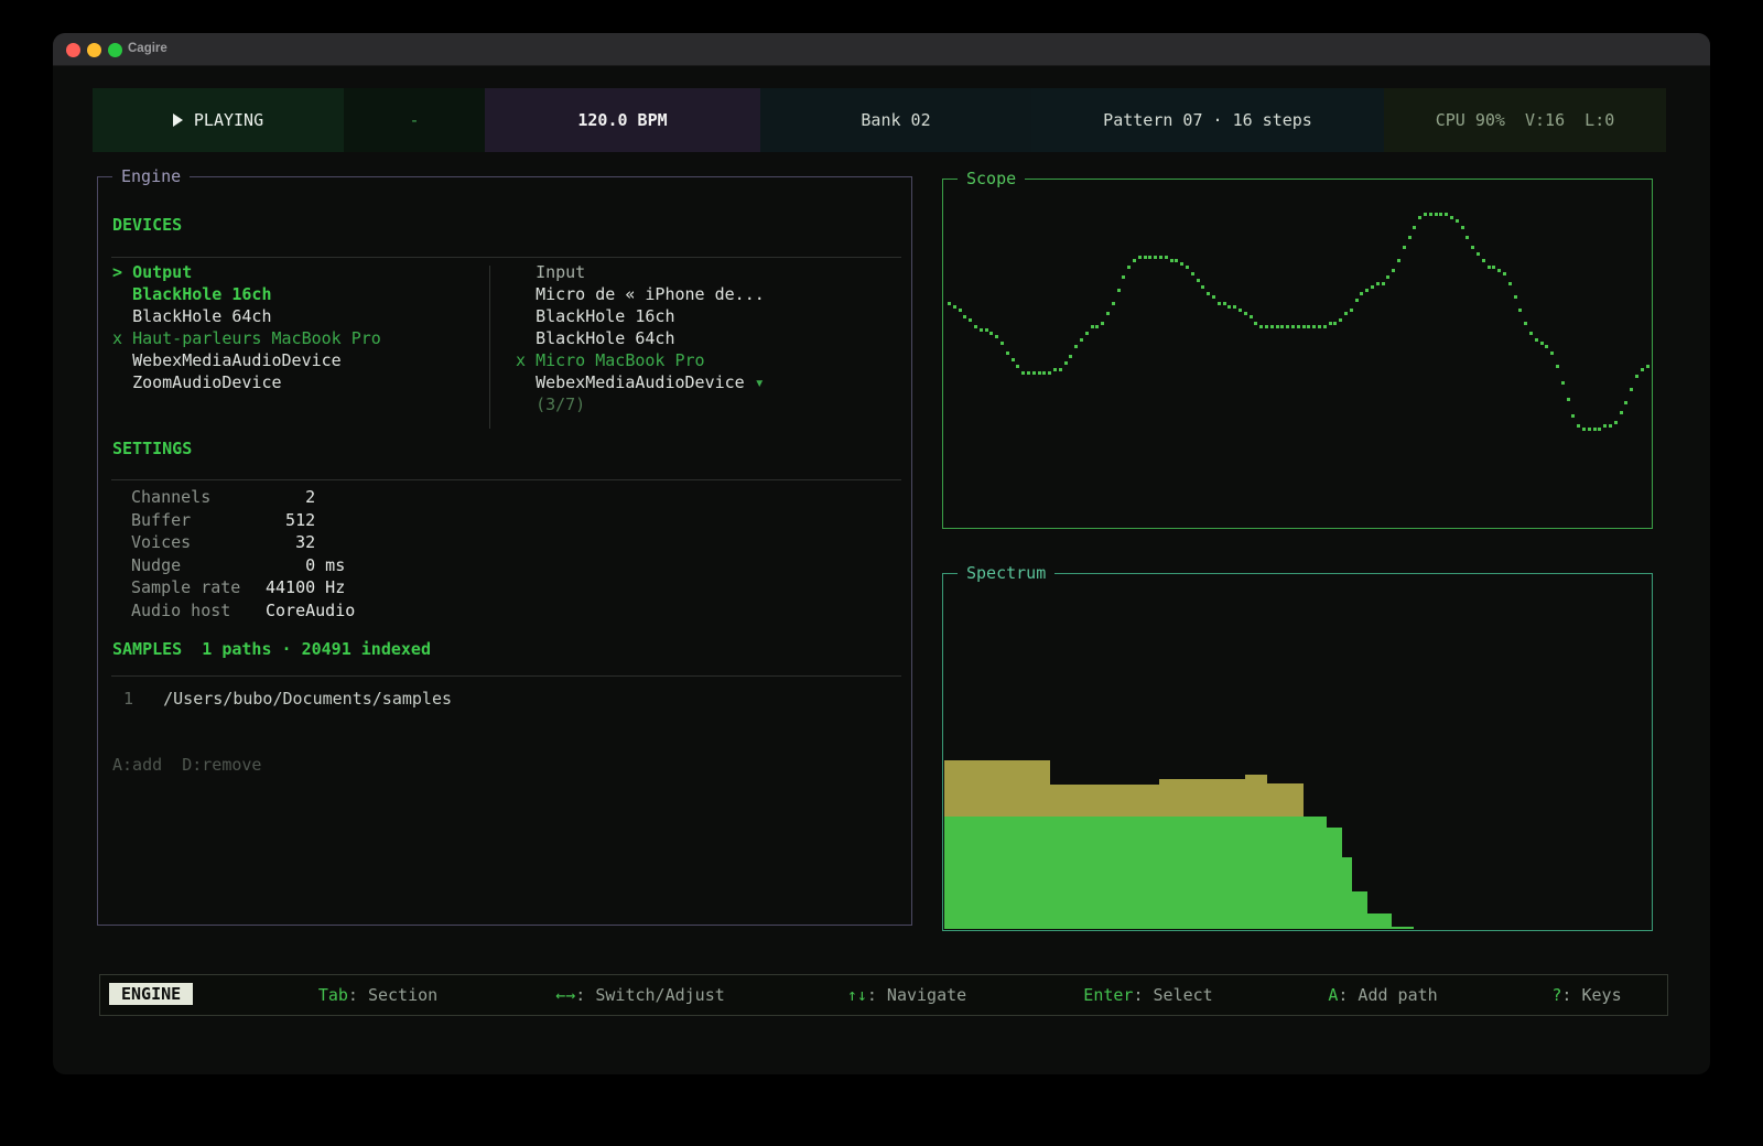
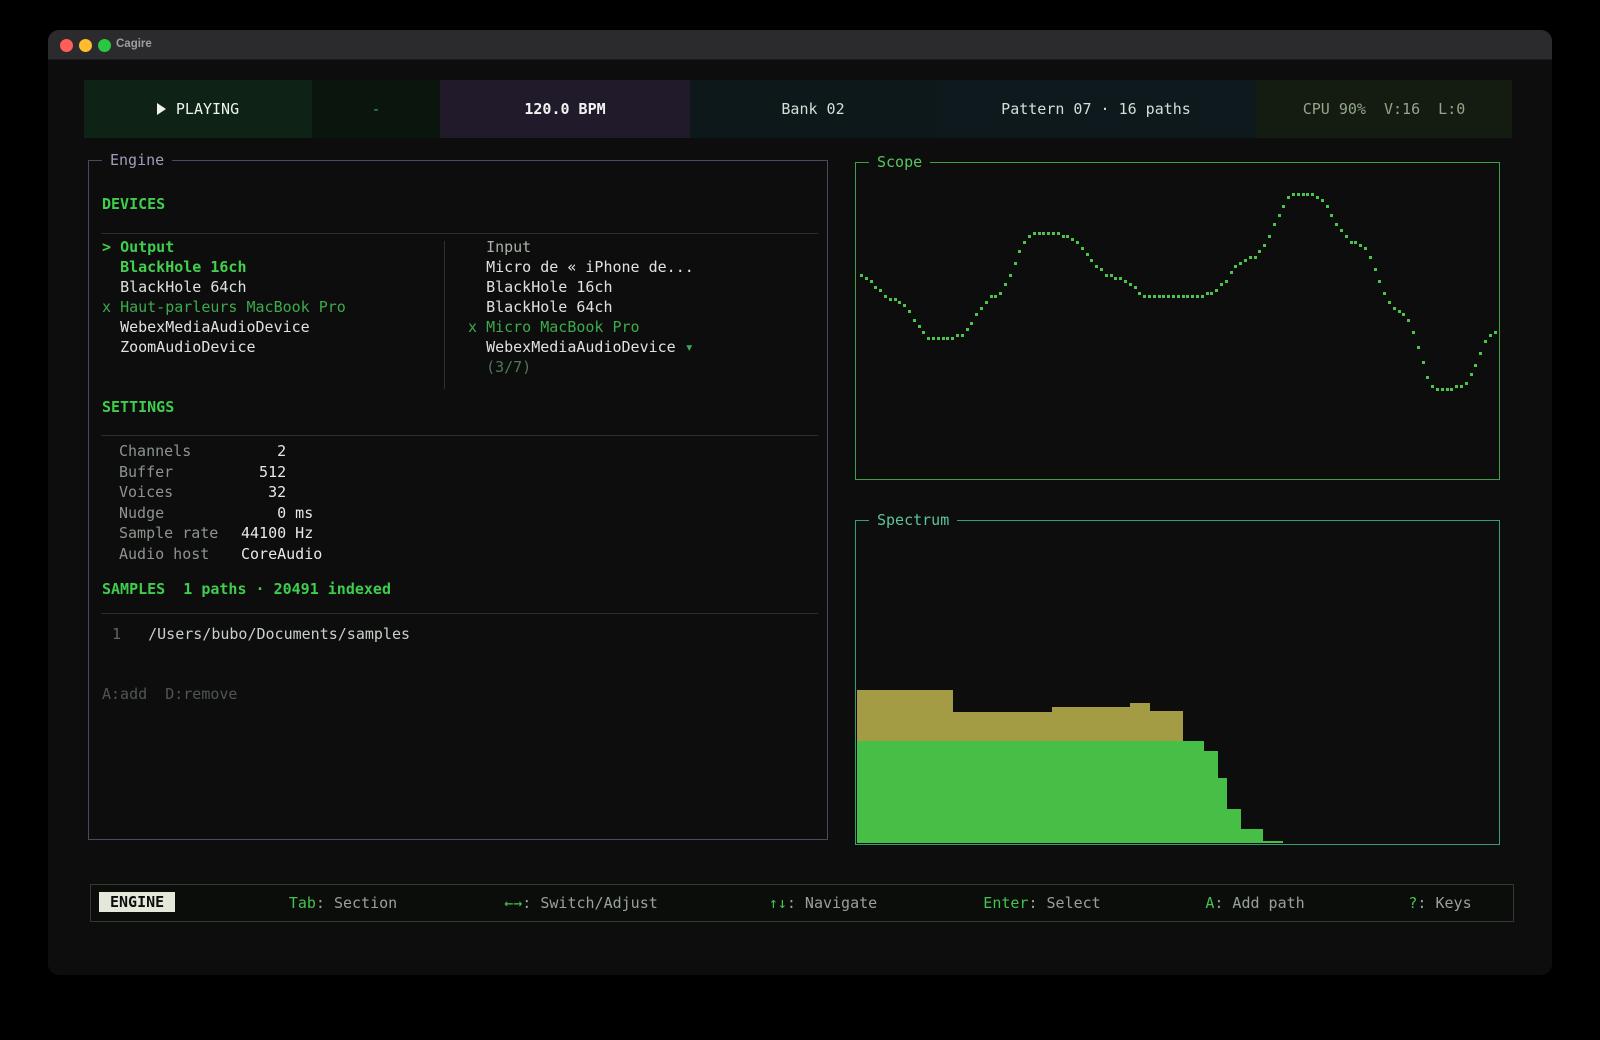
  Cagire
  PLAYING
  -
  120.0 BPM
  Bank 02
- Pattern 07 · 16 steps
+ Pattern 07 · 16 paths
  CPU 90% V:16 L:0
  Engine
  DEVICES
  > Output
  BlackHole 16ch
  BlackHole 64ch
  x Haut-parleurs MacBook Pro
  WebexMediaAudioDevice
  ZoomAudioDevice
  Input
  Micro de « iPhone de...
  BlackHole 16ch
  BlackHole 64ch
  x Micro MacBook Pro
  WebexMediaAudioDevice ▾
  (3/7)
  SETTINGS
  Channels 2
  Buffer 512
  Voices 32
  Nudge 0 ms
  Sample rate 44100 Hz
  Audio host CoreAudio
  SAMPLES 1 paths · 20491 indexed
  1 /Users/bubo/Documents/samples
  A:add D:remove
  Scope
  Spectrum
  ENGINE
  Tab: Section
  ←→: Switch/Adjust
  ↑↓: Navigate
  Enter: Select
  A: Add path
  ?: Keys
